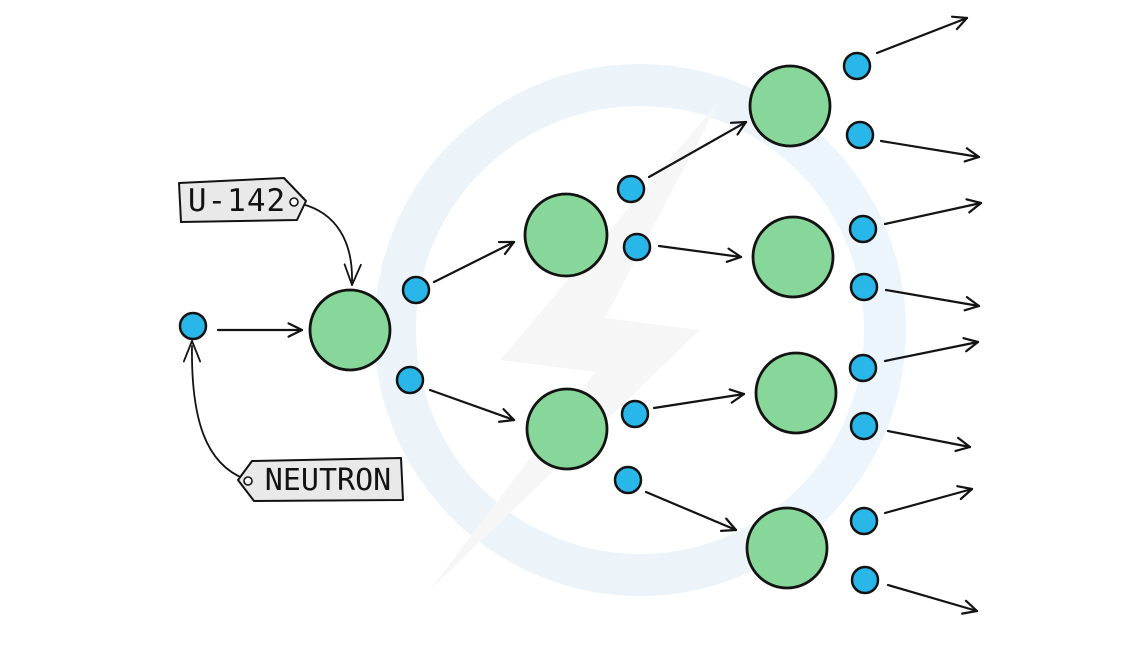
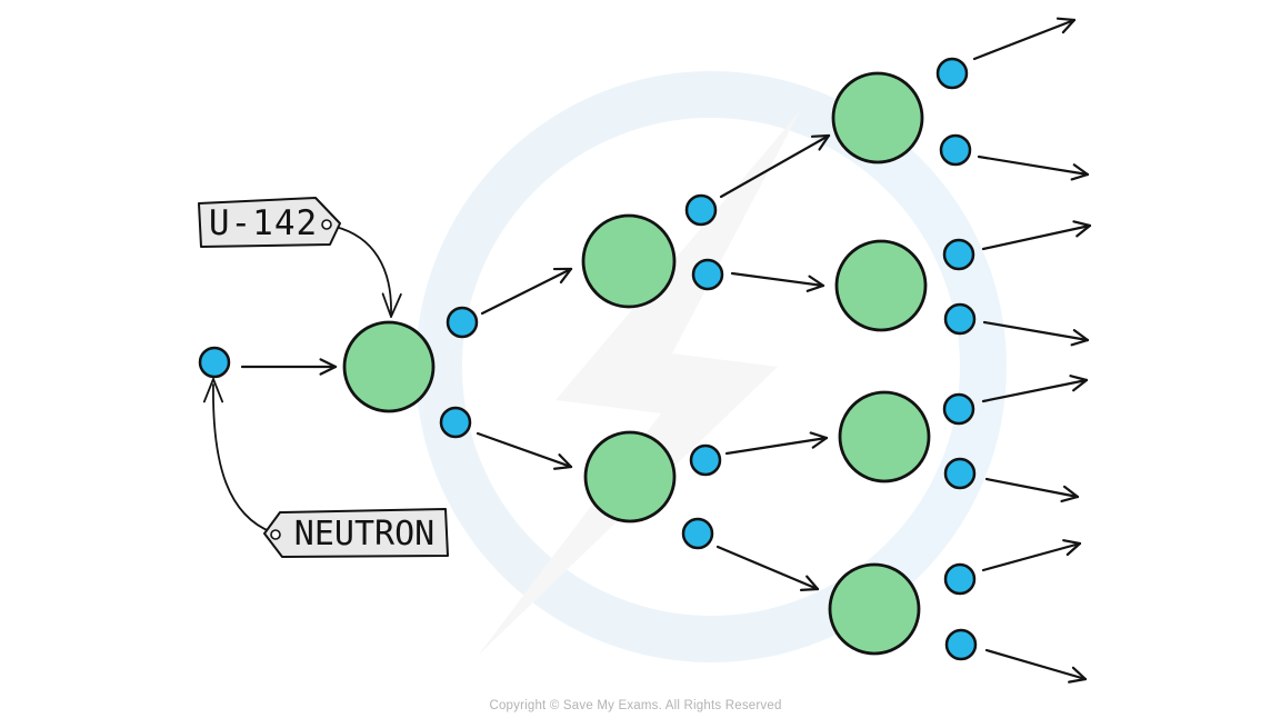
  U-142
  NEUTRON
+ Copyright © Save My Exams. All Rights Reserved
